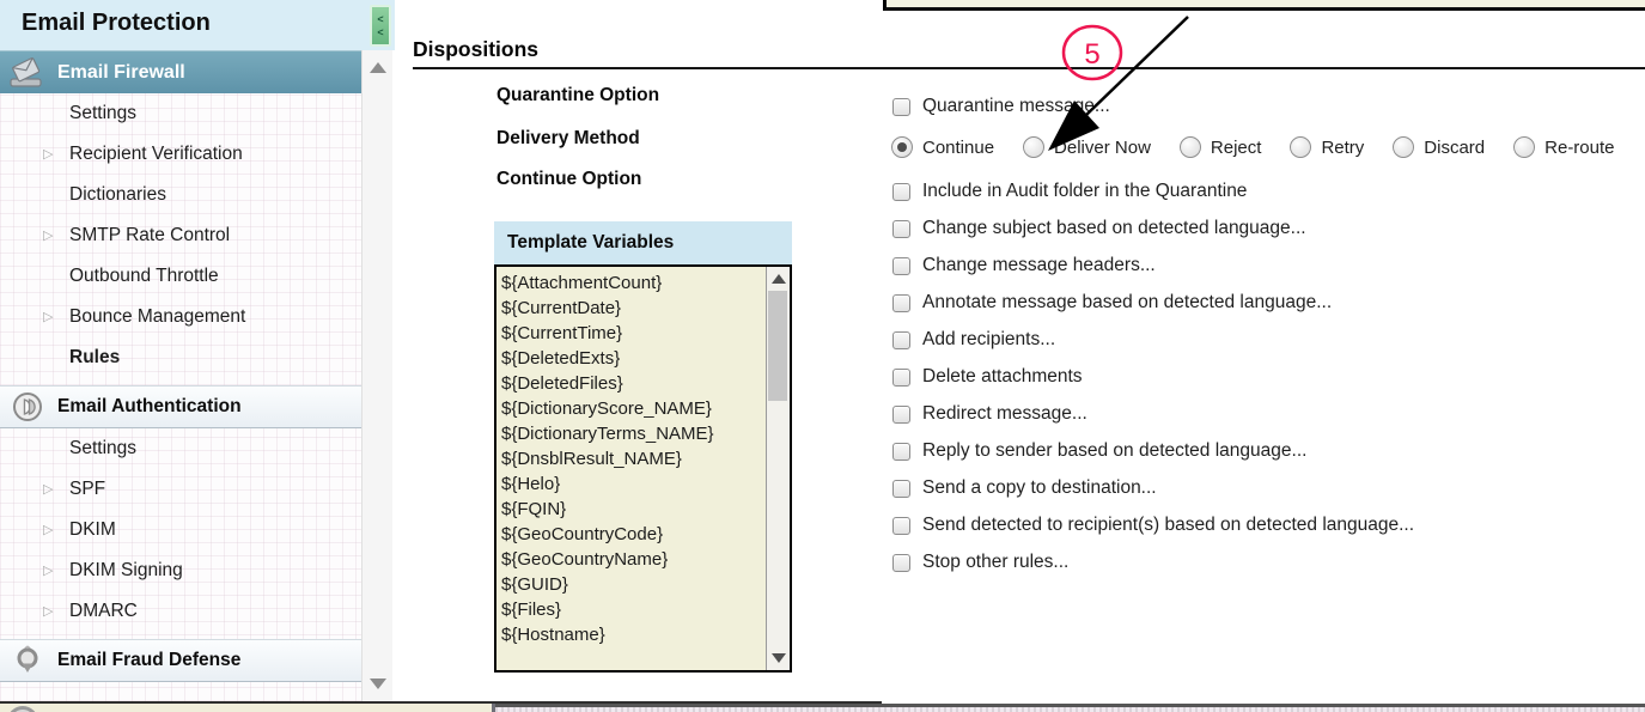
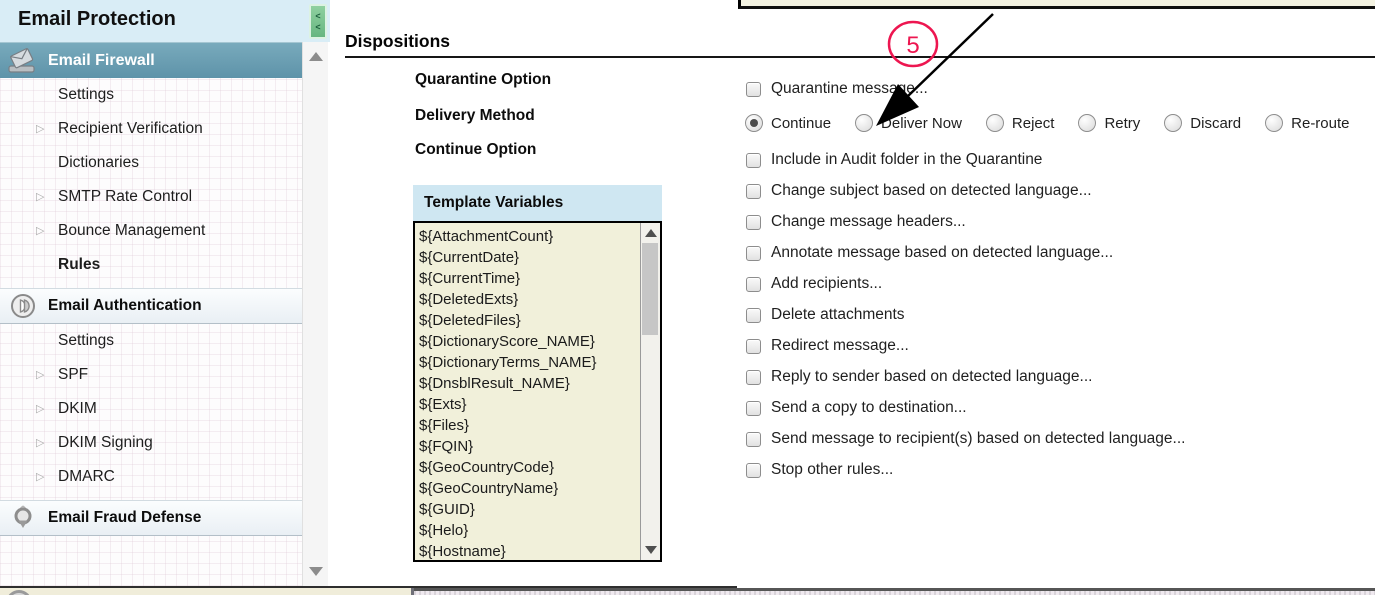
  Email Protection
  <
  <
  Email Firewall
  Settings
  ▷
  Recipient Verification
  Dictionaries
  ▷
  SMTP Rate Control
- Outbound Throttle
  ▷
  Bounce Management
  Rules
  Email Authentication
  Settings
  ▷
  SPF
  ▷
  DKIM
  ▷
  DKIM Signing
  ▷
  DMARC
  Email Fraud Defense
  Dispositions
  Quarantine Option
  Delivery Method
  Continue Option
  Template Variables
  ${AttachmentCount}
  ${CurrentDate}
  ${CurrentTime}
  ${DeletedExts}
  ${DeletedFiles}
  ${DictionaryScore_NAME}
  ${DictionaryTerms_NAME}
  ${DnsblResult_NAME}
+ ${Exts}
- ${Helo}
+ ${Files}
  ${FQIN}
  ${GeoCountryCode}
  ${GeoCountryName}
  ${GUID}
- ${Files}
+ ${Helo}
  ${Hostname}
  Quarantine messae..
  Continue
  Deliver Now
  Reject
  Retry
  Discard
  Re-route
  Include in Audit folder in the Quarantine
  Change subject based on detected language...
  Change message headers...
  Annotate message based on detected language...
  Add recipients...
  Delete attachments
  Redirect message...
  Reply to sender based on detected language...
  Send a copy to destination...
- Send detected to recipient(s) based on detected language...
+ Send message to recipient(s) based on detected language...
  Stop other rules...
  5
